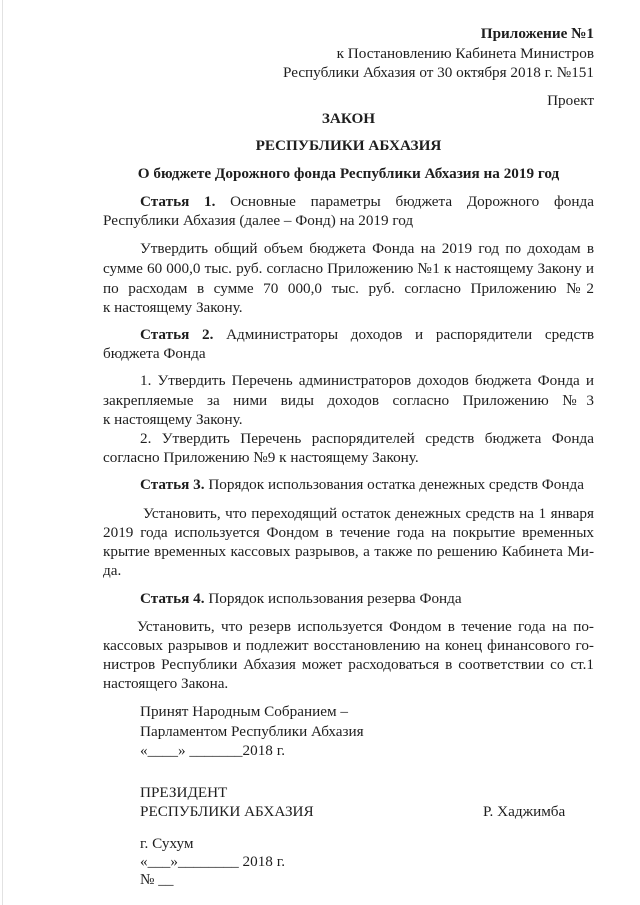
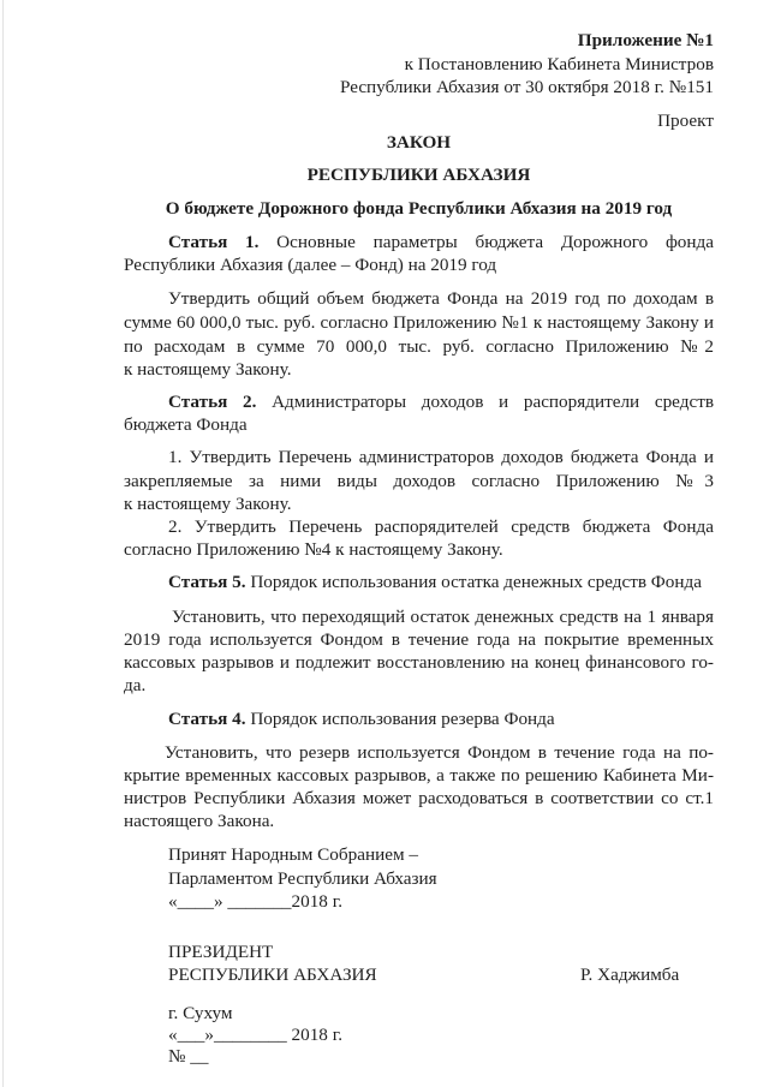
  Приложение №1
  к Постановлению Кабинета Министров
  Республики Абхазия от 30 октября 2018 г. №151
  Проект
  ЗАКОН
  РЕСПУБЛИКИ АБХАЗИЯ
  О бюджете Дорожного фонда Республики Абхазия на 2019 год
  Статья 1. Основные параметры бюджета Дорожного фонда
  Республики Абхазия (далее – Фонд) на 2019 год
  Утвердить общий объем бюджета Фонда на 2019 год по доходам в
  сумме 60 000,0 тыс. руб. согласно Приложению №1 к настоящему Закону и
  по расходам в сумме 70 000,0 тыс. руб. согласно Приложению №2
  к настоящему Закону.
  Статья 2. Администраторы доходов и распорядители средств
  бюджета Фонда
  1. Утвердить Перечень администраторов доходов бюджета Фонда и
  закрепляемые за ними виды доходов согласно Приложению №3
  к настоящему Закону.
  2. Утвердить Перечень распорядителей средств бюджета Фонда
- согласно Приложению №9 к настоящему Закону.
+ согласно Приложению №4 к настоящему Закону.
- Статья 3. Порядок использования остатка денежных средств Фонда
+ Статья 5. Порядок использования остатка денежных средств Фонда
  Установить, что переходящий остаток денежных средств на 1 января
  2019 года используется Фондом в течение года на покрытие временных
- крытие временных кассовых разрывов, а также по решению Кабинета Ми-
+ кассовых разрывов и подлежит восстановлению на конец финансового го-
  да.
  Статья 4. Порядок использования резерва Фонда
  Установить, что резерв используется Фондом в течение года на по-
- кассовых разрывов и подлежит восстановлению на конец финансового го-
+ крытие временных кассовых разрывов, а также по решению Кабинета Ми-
  нистров Республики Абхазия может расходоваться в соответствии со ст.1
  настоящего Закона.
  Принят Народным Собранием –
  Парламентом Республики Абхазия
  «____» _______2018 г.
  ПРЕЗИДЕНТ
  РЕСПУБЛИКИ АБХАЗИЯ
  Р. Хаджимба
  г. Сухум
  «___»________ 2018 г.
  № __
